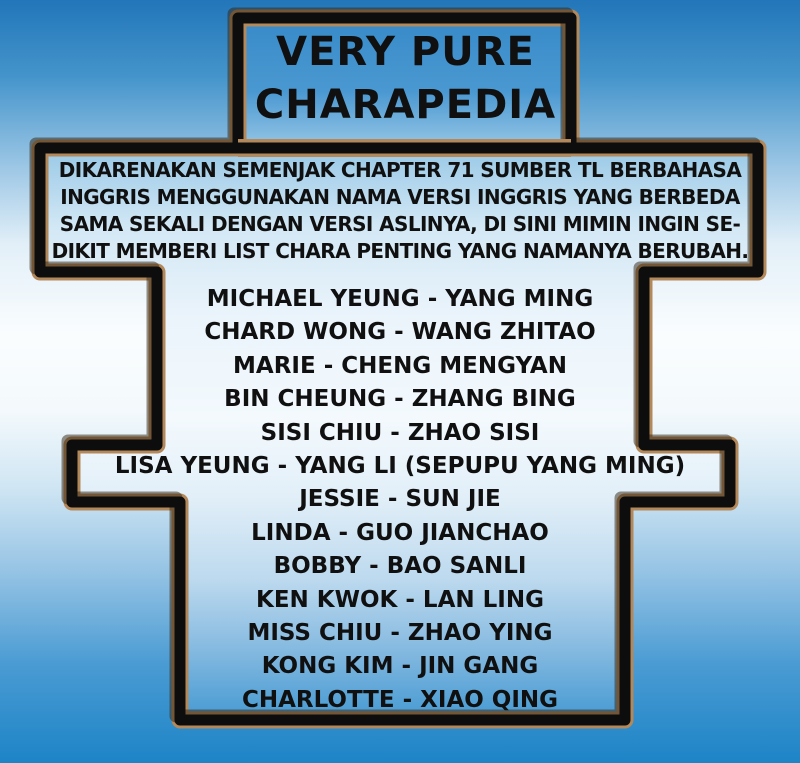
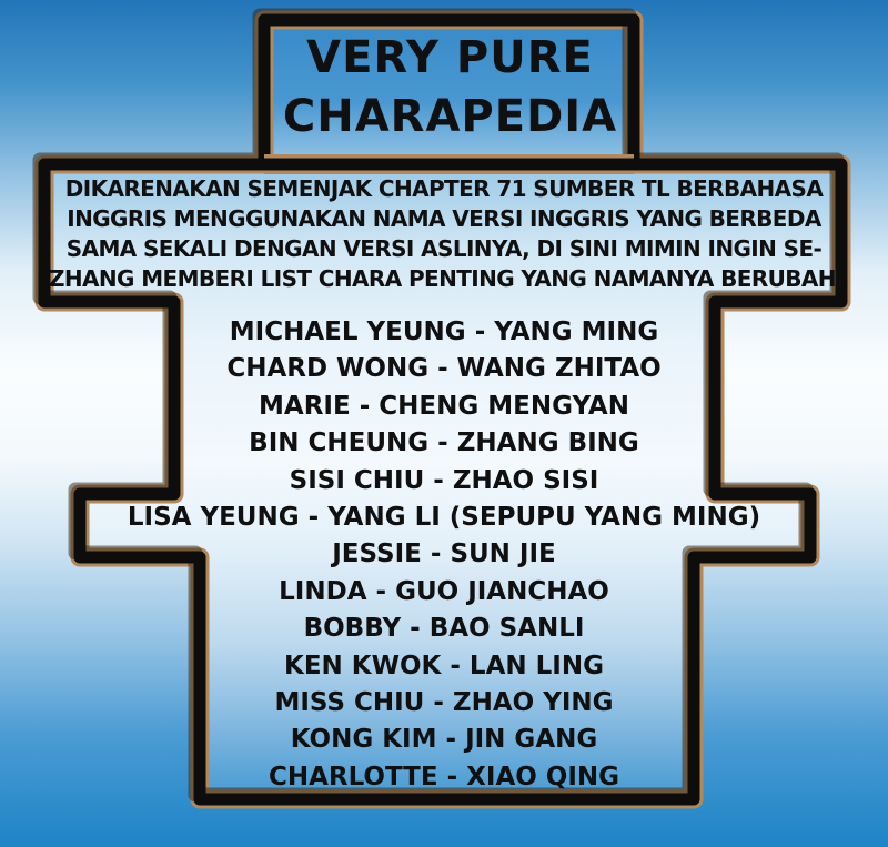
  VERY PURE
  CHARAPEDIA
  DIKARENAKAN SEMENJAK CHAPTER 71 SUMBER TL BERBAHASA
  INGGRIS MENGGUNAKAN NAMA VERSI INGGRIS YANG BERBEDA
  SAMA SEKALI DENGAN VERSI ASLINYA, DI SINI MIMIN INGIN SE-
- DIKIT MEMBERI LIST CHARA PENTING YANG NAMANYA BERUBAH.
+ ZHANG MEMBERI LIST CHARA PENTING YANG NAMANYA BERUBAH.
  MICHAEL YEUNG - YANG MING
  CHARD WONG - WANG ZHITAO
  MARIE - CHENG MENGYAN
  BIN CHEUNG - ZHANG BING
  SISI CHIU - ZHAO SISI
  LISA YEUNG - YANG LI (SEPUPU YANG MING)
  JESSIE - SUN JIE
  LINDA - GUO JIANCHAO
  BOBBY - BAO SANLI
  KEN KWOK - LAN LING
  MISS CHIU - ZHAO YING
  KONG KIM - JIN GANG
  CHARLOTTE - XIAO QING
